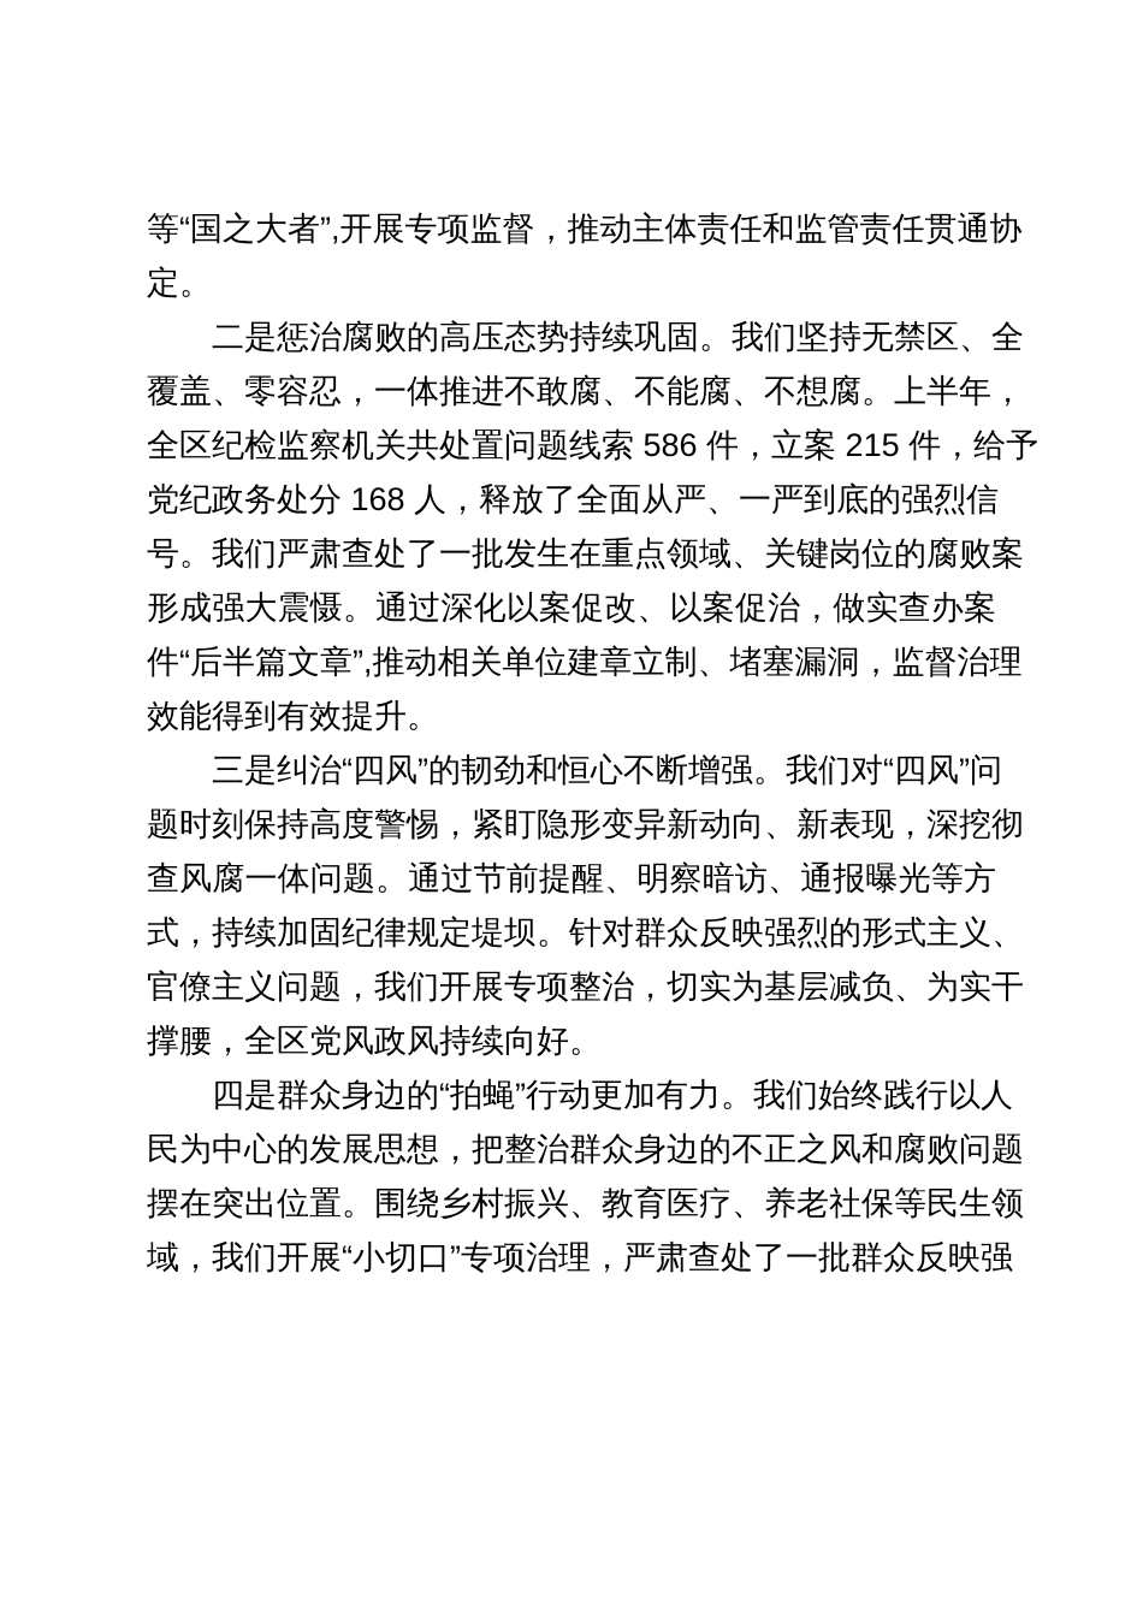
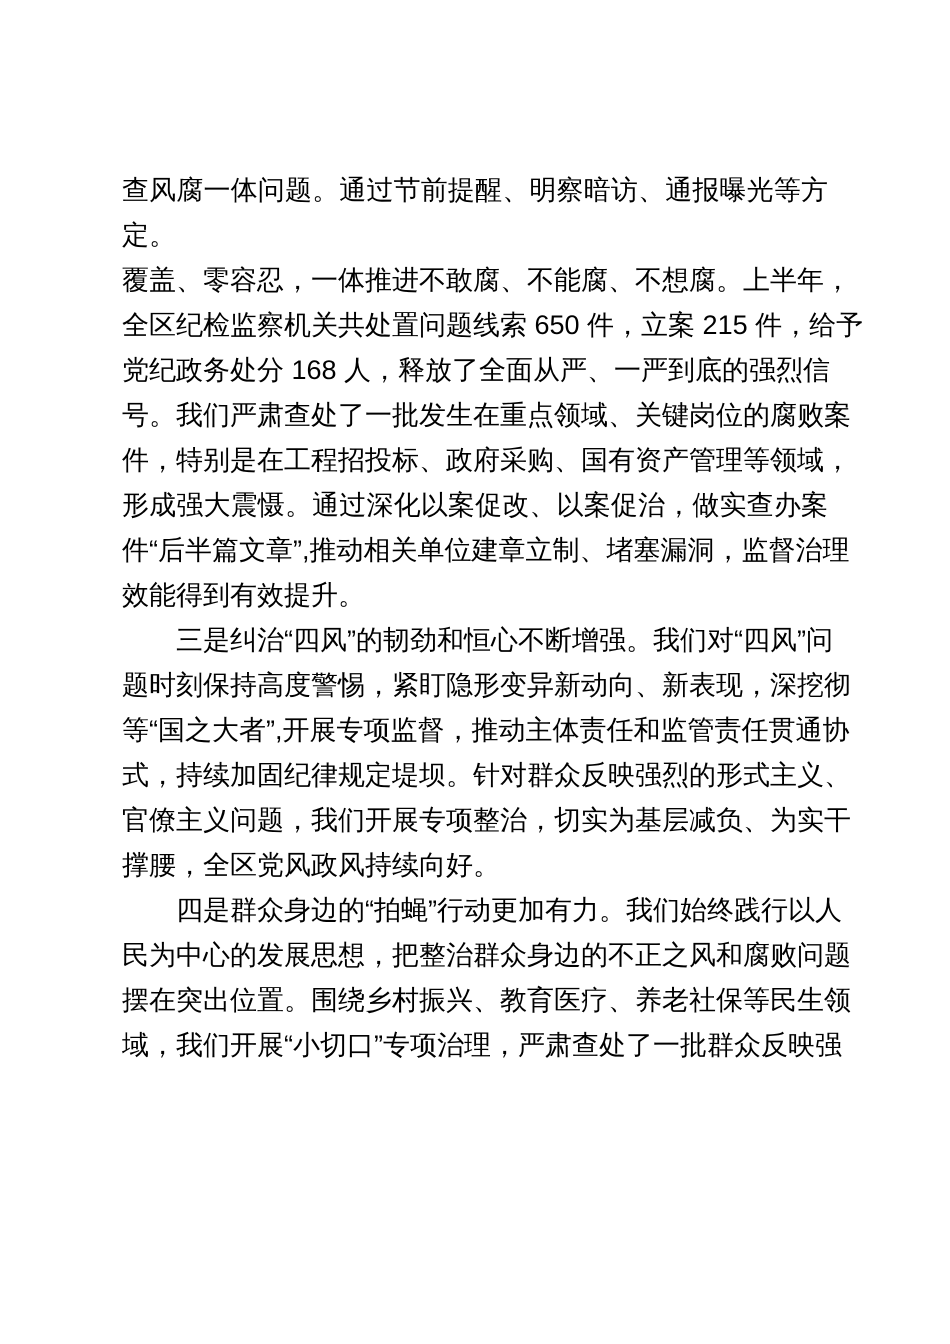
- 等“国之大者”,开展专项监督，推动主体责任和监管责任贯通协
+ 查风腐一体问题。通过节前提醒、明察暗访、通报曝光等方
  定。
- 二是惩治腐败的高压态势持续巩固。我们坚持无禁区、全
  覆盖、零容忍，一体推进不敢腐、不能腐、不想腐。上半年，
- 全区纪检监察机关共处置问题线索 586 件，立案 215 件，给予
+ 全区纪检监察机关共处置问题线索 650 件，立案 215 件，给予
  党纪政务处分 168 人，释放了全面从严、一严到底的强烈信
  号。我们严肃查处了一批发生在重点领域、关键岗位的腐败案
+ 件，特别是在工程招投标、政府采购、国有资产管理等领域，
  形成强大震慑。通过深化以案促改、以案促治，做实查办案
  件“后半篇文章”,推动相关单位建章立制、堵塞漏洞，监督治理
  效能得到有效提升。
  三是纠治“四风”的韧劲和恒心不断增强。我们对“四风”问
  题时刻保持高度警惕，紧盯隐形变异新动向、新表现，深挖彻
- 查风腐一体问题。通过节前提醒、明察暗访、通报曝光等方
+ 等“国之大者”,开展专项监督，推动主体责任和监管责任贯通协
  式，持续加固纪律规定堤坝。针对群众反映强烈的形式主义、
  官僚主义问题，我们开展专项整治，切实为基层减负、为实干
  撑腰，全区党风政风持续向好。
  四是群众身边的“拍蝇”行动更加有力。我们始终践行以人
  民为中心的发展思想，把整治群众身边的不正之风和腐败问题
  摆在突出位置。围绕乡村振兴、教育医疗、养老社保等民生领
  域，我们开展“小切口”专项治理，严肃查处了一批群众反映强
